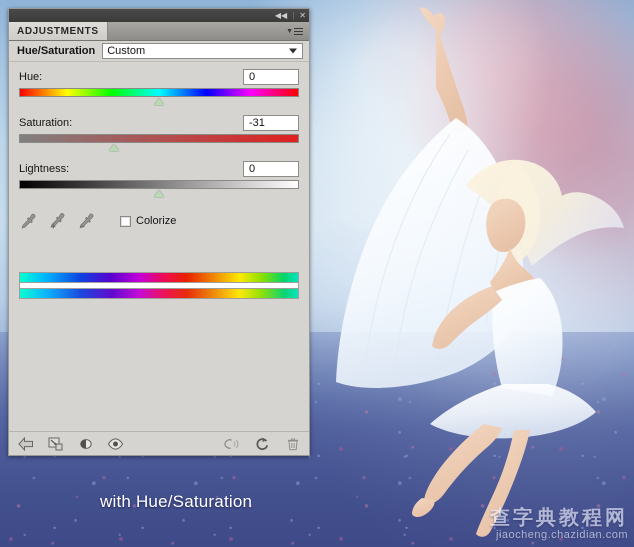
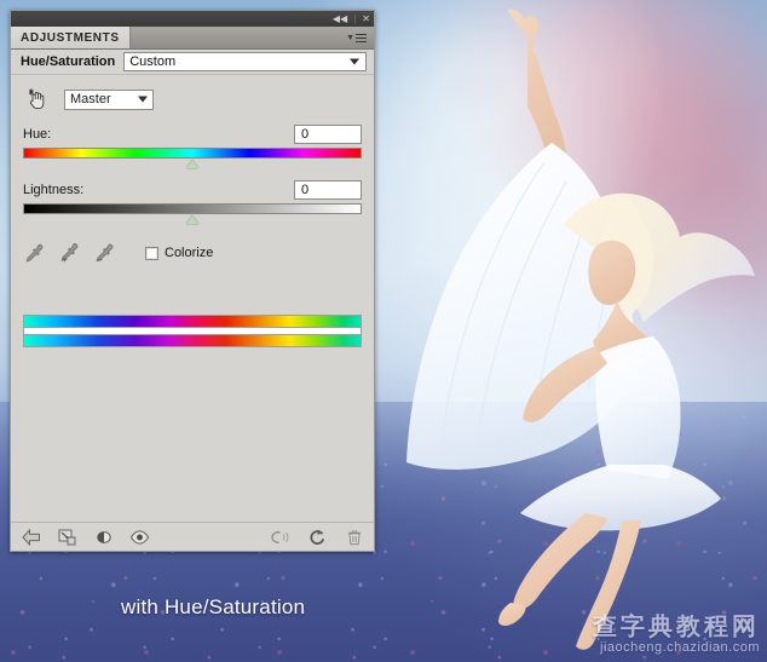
  with Hue/Saturation
  查字典教程网
  jiaocheng.chazidian.com
  ◀◀
  |
  ✕
  ADJUSTMENTS
  Hue/Saturation
  Custom
+ Master
  Hue:
  0
- Saturation:
- -31
  Lightness:
  0
  Colorize
